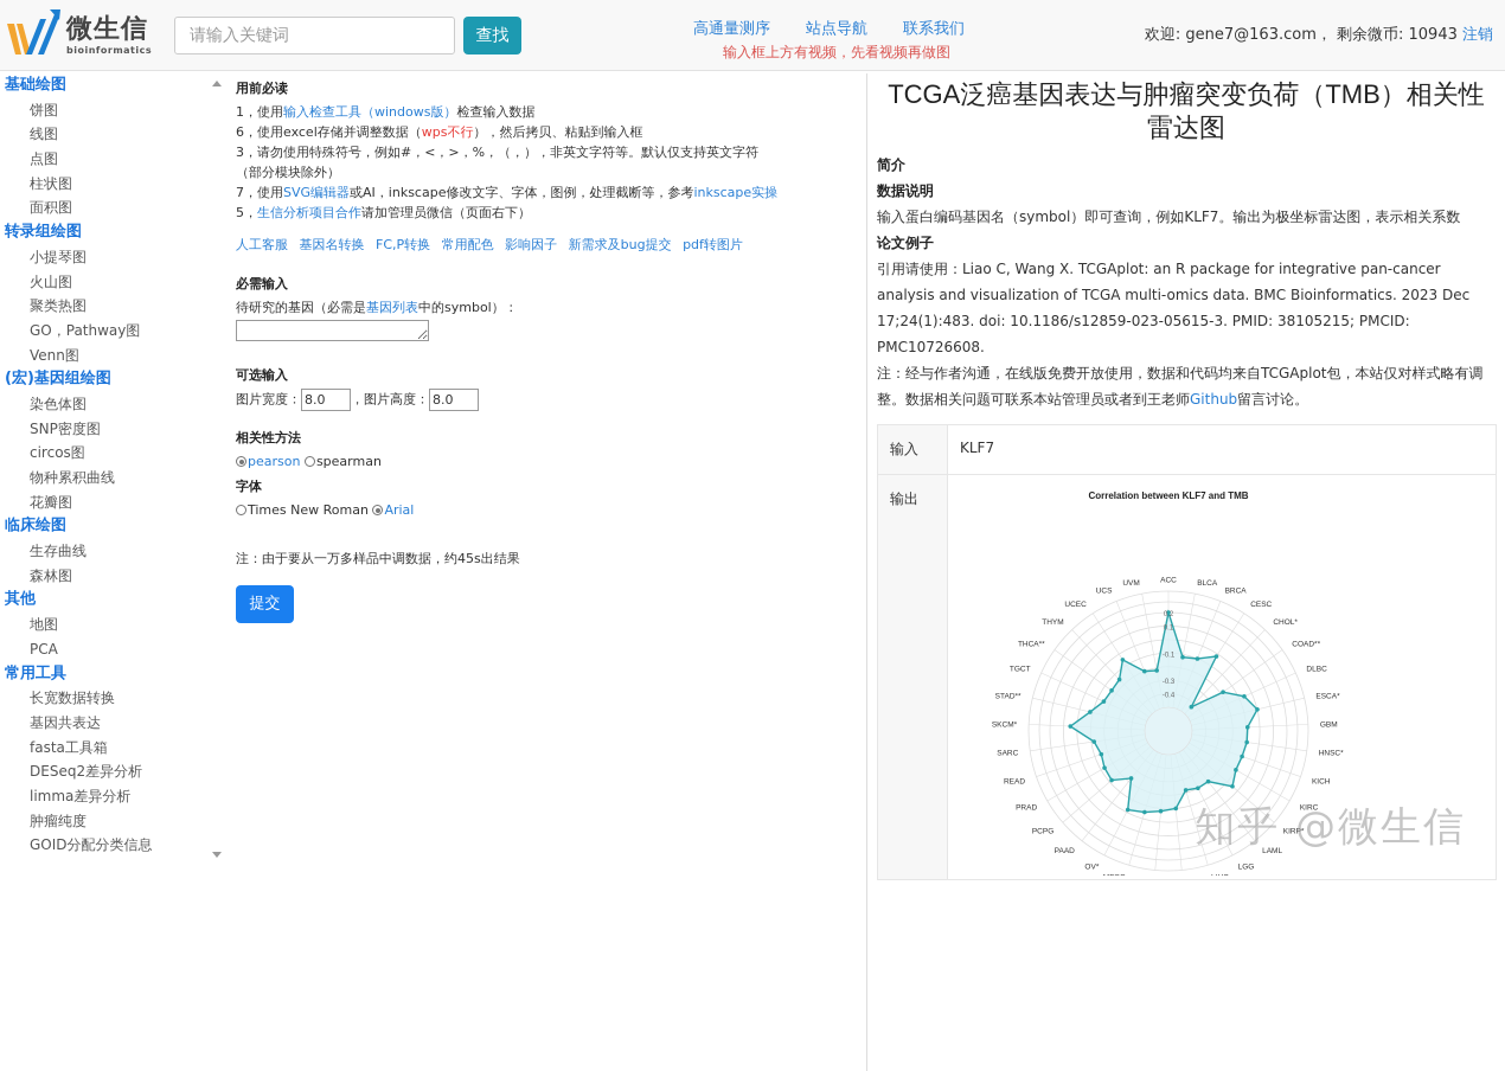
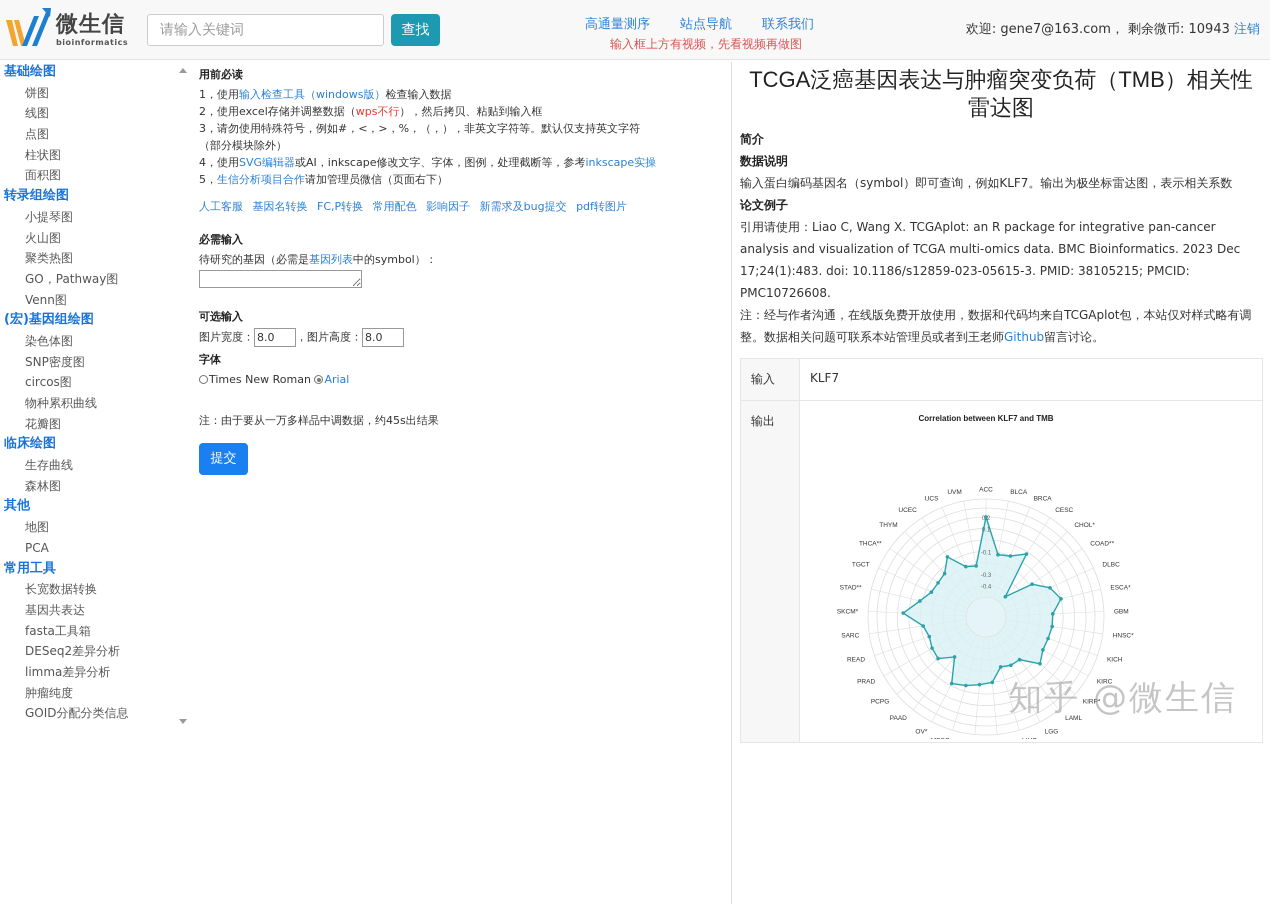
  微生信
  bioinformatics
  请输入关键词
  查找
  高通量测序
  站点导航
  联系我们
  输入框上方有视频，先看视频再做图
  欢迎: gene7@163.com， 剩余微币: 10943 注销
  基础绘图
  饼图
  线图
  点图
  柱状图
  面积图
  转录组绘图
  小提琴图
  火山图
  聚类热图
  GO，Pathway图
  Venn图
  (宏)基因组绘图
  染色体图
  SNP密度图
  circos图
  物种累积曲线
  花瓣图
  临床绘图
  生存曲线
  森林图
  其他
  地图
  PCA
  常用工具
  长宽数据转换
  基因共表达
  fasta工具箱
  DESeq2差异分析
  limma差异分析
  肿瘤纯度
  GOID分配分类信息
  用前必读
  1，使用输入检查工具（windows版）检查输入数据
- 6，使用excel存储并调整数据（wps不行），然后拷贝、粘贴到输入框
+ 2，使用excel存储并调整数据（wps不行），然后拷贝、粘贴到输入框
  3，请勿使用特殊符号，例如#，<，>，%，（，），非英文字符等。默认仅支持英文字符
  （部分模块除外）
- 7，使用SVG编辑器或AI，inkscape修改文字、字体，图例，处理截断等，参考inkscape实操
+ 4，使用SVG编辑器或AI，inkscape修改文字、字体，图例，处理截断等，参考inkscape实操
  5，生信分析项目合作请加管理员微信（页面右下）
  人工客服 基因名转换 FC,P转换 常用配色 影响因子 新需求及bug提交 pdf转图片
  必需输入
  待研究的基因（必需是基因列表中的symbol）：
  可选输入
  图片宽度： 8.0 ，图片高度： 8.0
- 相关性方法
- pearson spearman
  字体
  Times New Roman Arial
  注：由于要从一万多样品中调数据，约45s出结果
  提交
  TCGA泛癌基因表达与肿瘤突变负荷（TMB）相关性雷达图
  简介
  数据说明
  输入蛋白编码基因名（symbol）即可查询，例如KLF7。输出为极坐标雷达图，表示相关系数
  论文例子
  引用请使用：Liao C, Wang X. TCGAplot: an R package for integrative pan-cancer analysis and visualization of TCGA multi-omics data. BMC Bioinformatics. 2023 Dec 17;24(1):483. doi: 10.1186/s12859-023-05615-3. PMID: 38105215; PMCID: PMC10726608.
  注：经与作者沟通，在线版免费开放使用，数据和代码均来自TCGAplot包，本站仅对样式略有调整。数据相关问题可联系本站管理员或者到王老师Github留言讨论。
  输入	KLF7
